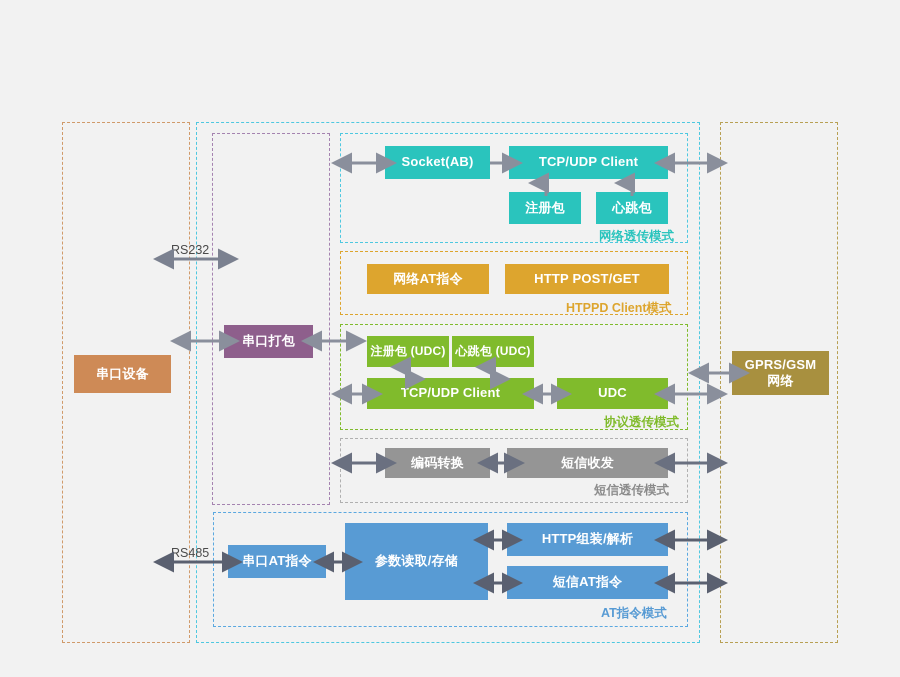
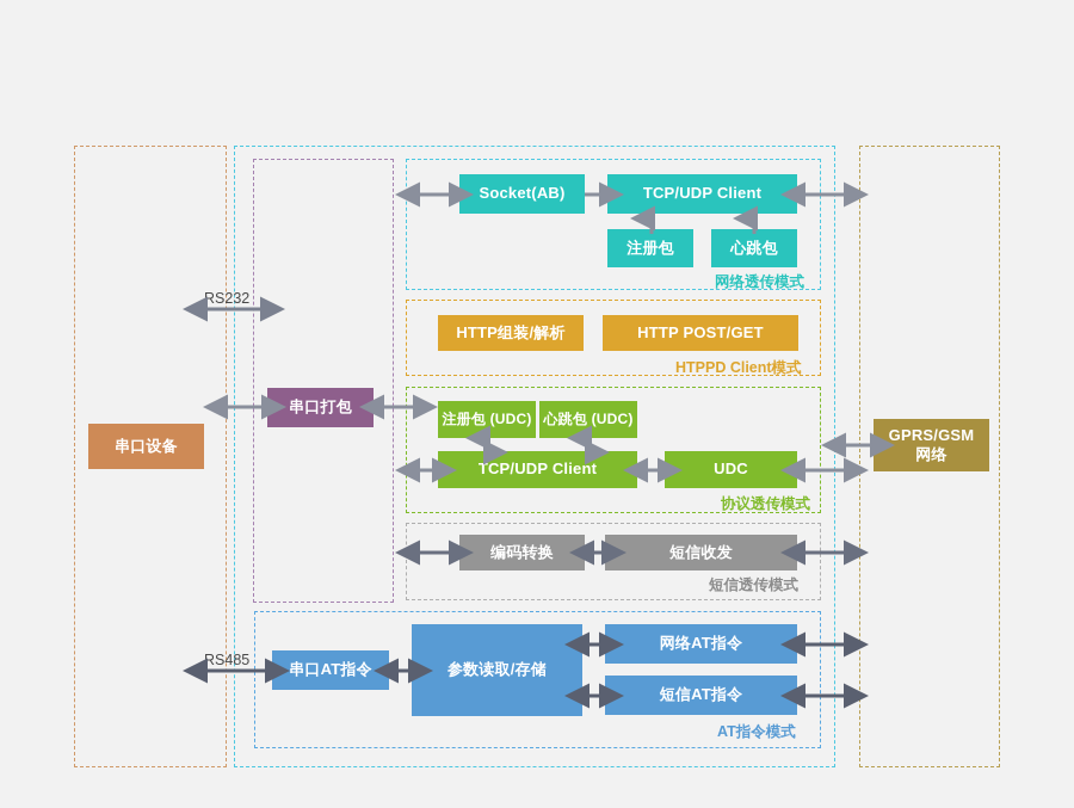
  串口设备
  GPRS/GSM
  网络
  串口打包
  RS232
  RS485
  Socket(AB)
  TCP/UDP Client
  注册包
  心跳包
  网络透传模式
- 网络AT指令
+ HTTP组装/解析
  HTTP POST/GET
  HTPPD Client模式
  注册包 (UDC)
  心跳包 (UDC)
  TCP/UDP Client
  UDC
  协议透传模式
  编码转换
  短信收发
  短信透传模式
  串口AT指令
  参数读取/存储
- HTTP组装/解析
+ 网络AT指令
  短信AT指令
  AT指令模式
